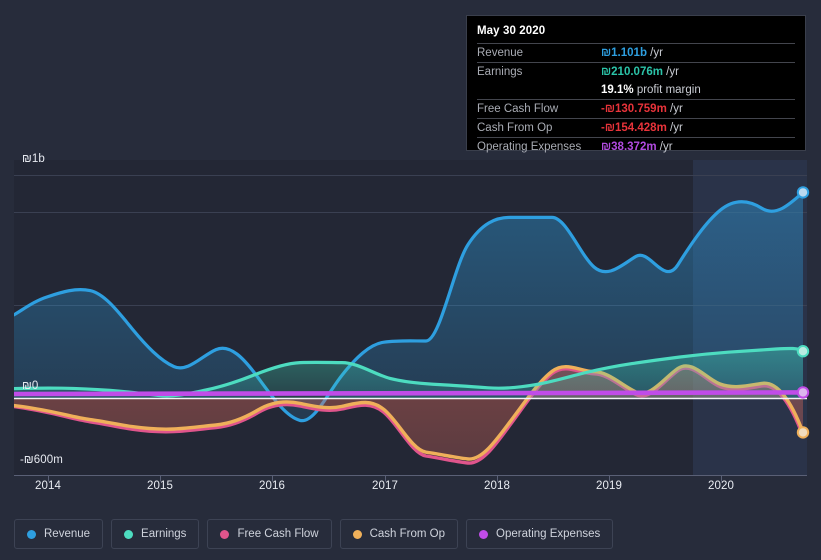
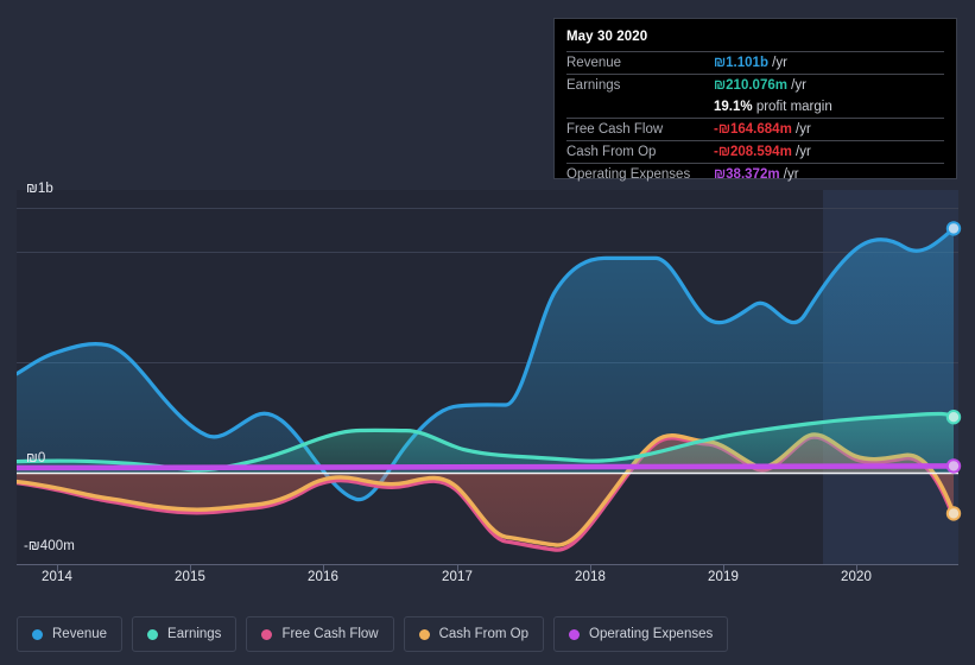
  ₪1b
  ₪0
- -₪600m
+ -₪400m
  2014
  2015
  2016
  2017
  2018
  2019
  2020
  May 30 2020
  Revenue	₪1.101b /yr
  Earnings	₪210.076m /yr
  	19.1% profit margin
- Free Cash Flow	-₪130.759m /yr
+ Free Cash Flow	-₪164.684m /yr
- Cash From Op	-₪154.428m /yr
+ Cash From Op	-₪208.594m /yr
  Operating Expenses	₪38.372m /yr
  Revenue
  Earnings
  Free Cash Flow
  Cash From Op
  Operating Expenses
